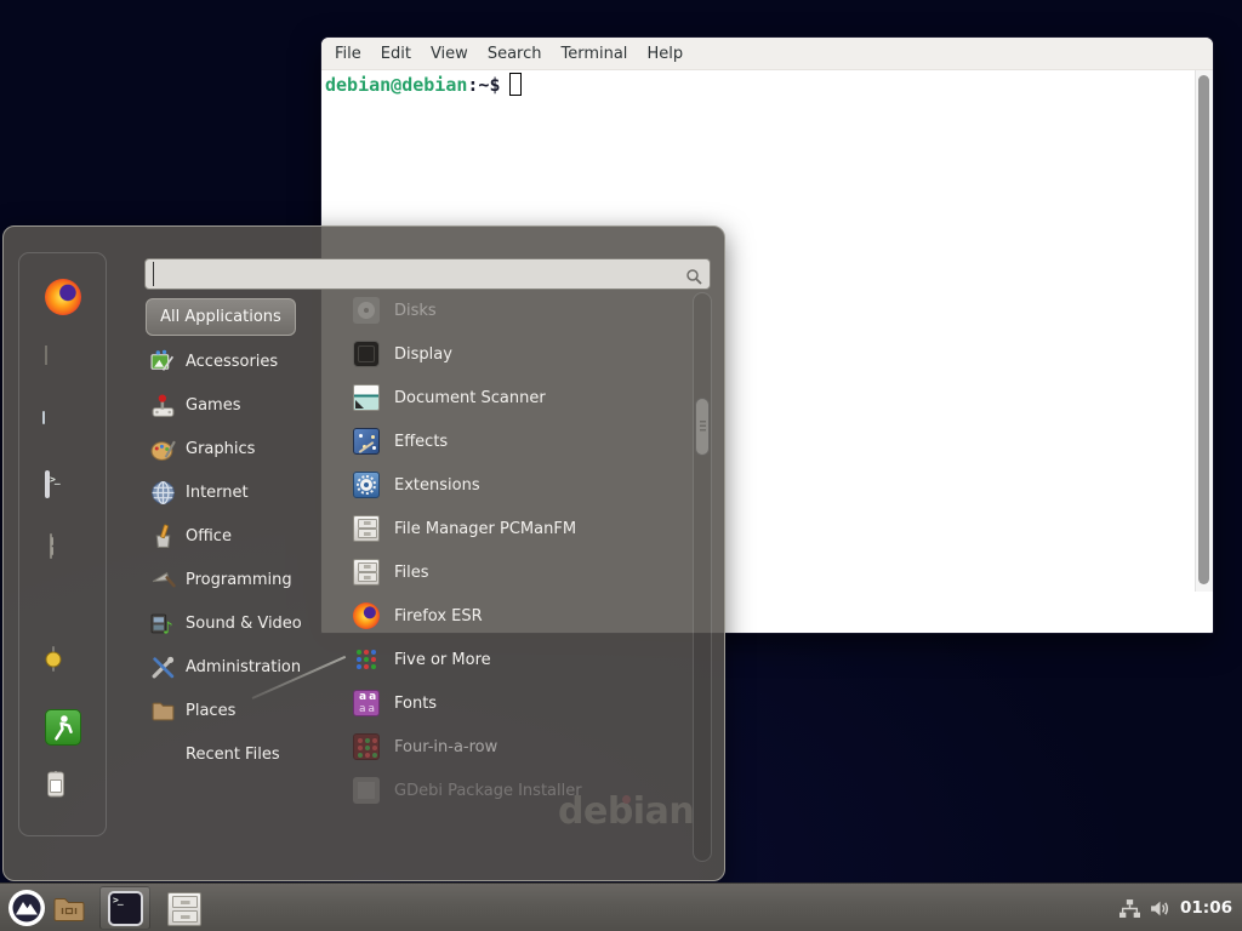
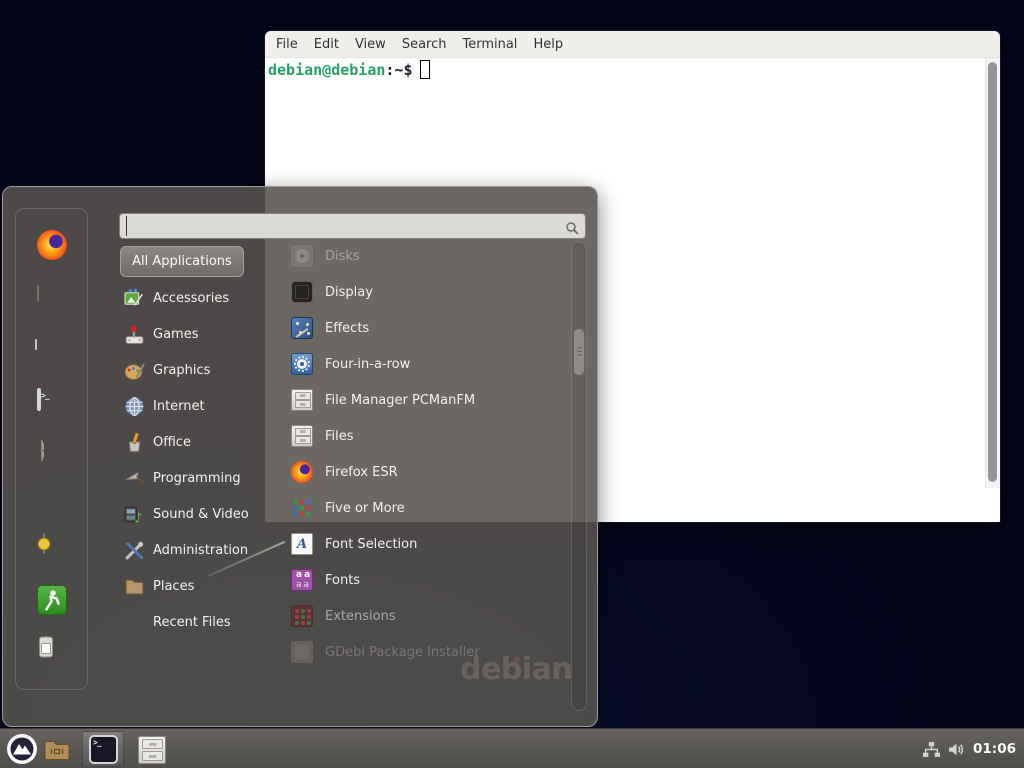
  debian
  File
  Edit
  View
  Search
  Terminal
  Help
  debian@debian:~$
  All Applications
  Accessories
  Games
  Graphics
  Internet
  Office
  Programming
  ♪
  Sound & Video
  Administration
  Places
  Recent Files
  Disks
  Display
- Document Scanner
  Effects
- Extensions
+ Four-in-a-row
  File Manager PCManFM
  Files
  Firefox ESR
  Five or More
+ Font Selection
  Fonts
- Four-in-a-row
+ Extensions
  GDebi Package Installer
  01:06
